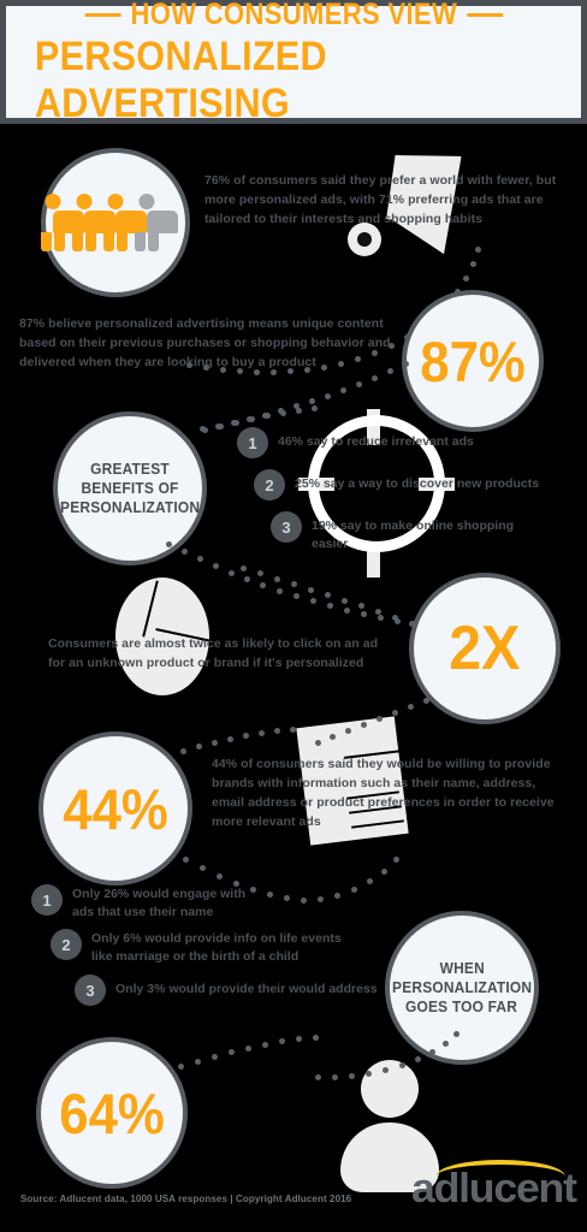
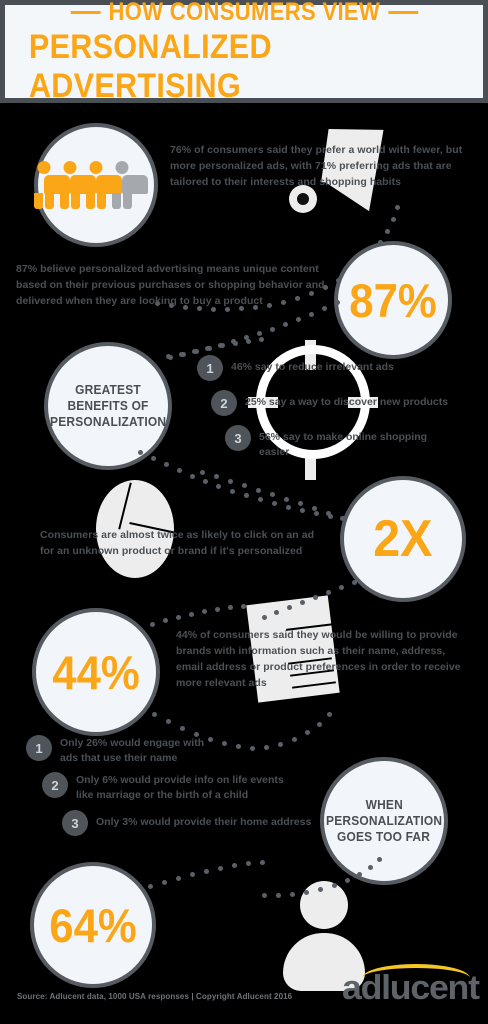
  HOW CONSUMERS VIEW
  PERSONALIZED ADVERTISING
  76% of consumers said they prefer a world with fewer, but more personalized ads, with 71% preferring ads that are tailored to their interests and shopping habits
  87%
  87% believe personalized advertising means unique content based on their previous purchases or shopping behavior and delivered when they are looking to buy a product
  GREATEST BENEFITS OF
  PERSONALIZATION
  1
  46% say to reduce irrelevant ads
  2
  25% say a way to discover new products
  3
- 19% say to make online shopping easier
+ 56% say to make online shopping easier
  2X
  Consumers are almost twice as likely to click on an ad for an unknown product or brand if it's personalized
  44%
  44% of consumers said they would be willing to provide brands with information such as their name, address, email address or product preferences in order to receive more relevant ads
  WHEN
  PERSONALIZATION
  GOES TOO FAR
  1
  Only 26% would engage with ads that use their name
  2
  Only 6% would provide info on life events like marriage or the birth of a child
  3
- Only 3% would provide their would address
+ Only 3% would provide their home address
  64%
  Source: Adlucent data, 1000 USA responses | Copyright Adlucent 2016
  adlucent
